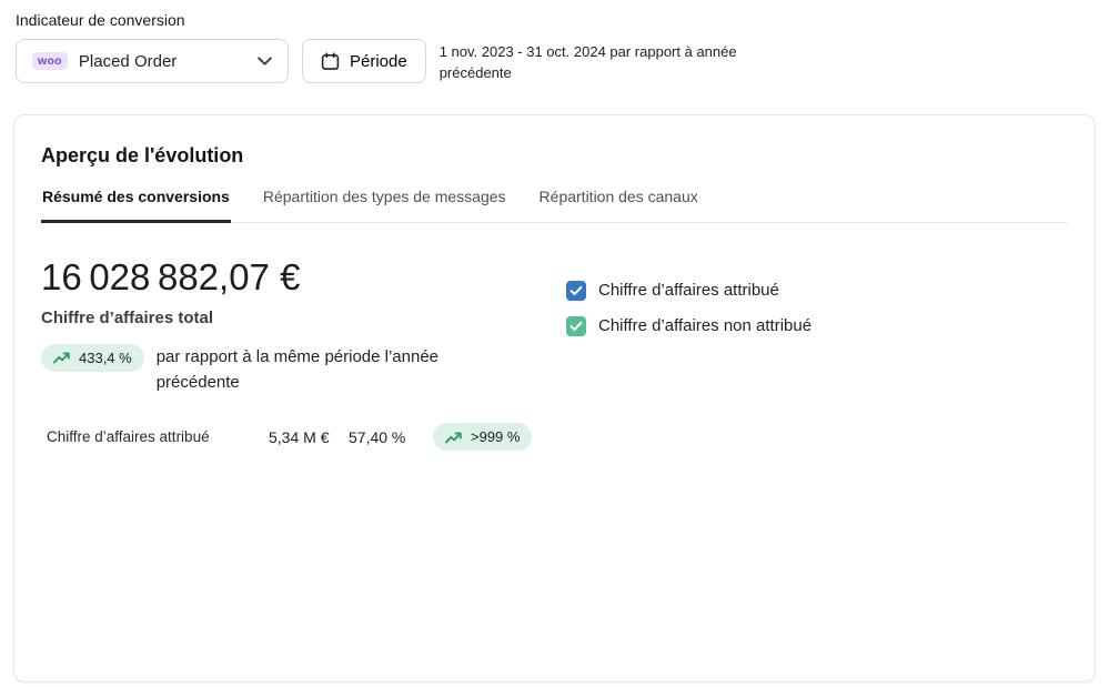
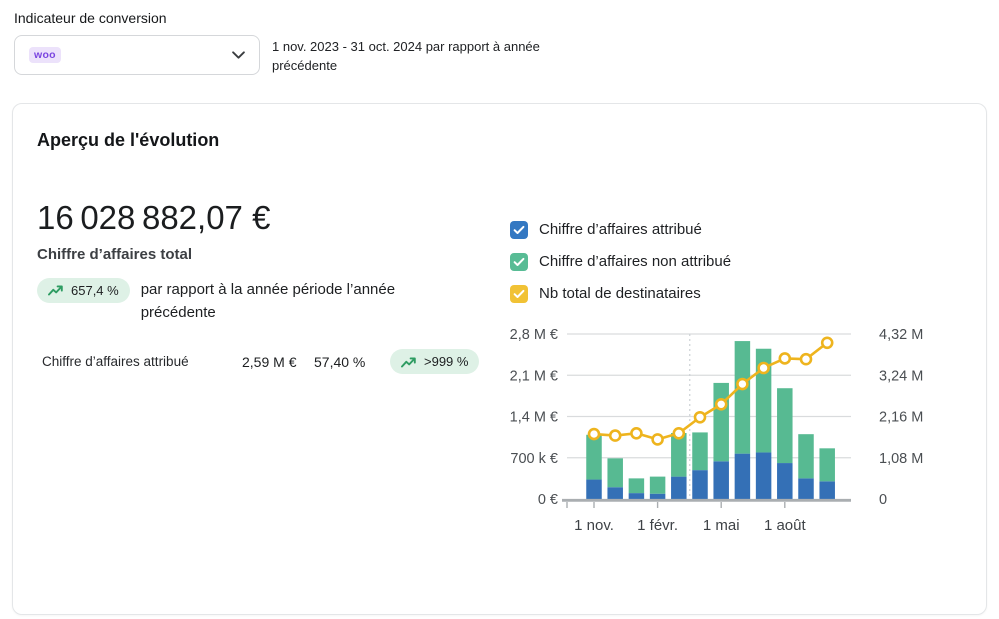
  Indicateur de conversion
  woo
- Placed Order
- Période
  1 nov. 2023 - 31 oct. 2024 par rapport à année précédente
  Aperçu de l'évolution
- Résumé des conversions
- Répartition des types de messages
- Répartition des canaux
  16 028 882,07 €
  Chiffre d’affaires total
- 433,4 %
+ 657,4 %
- par rapport à la même période l’année précédente
+ par rapport à la année période l’année précédente
  Chiffre d’affaires attribué
- 5,34 M €
+ 2,59 M €
  57,40 %
  >999 %
  Chiffre d’affaires attribué
  Chiffre d’affaires non attribué
+ Nb total de destinataires
+ 1 nov.
+ 1 févr.
+ 1 mai
+ 1 août
+ 0 €
+ 700 k €
+ 1,4 M €
+ 2,1 M €
+ 2,8 M €
+ 0
+ 1,08 M
+ 2,16 M
+ 3,24 M
+ 4,32 M
